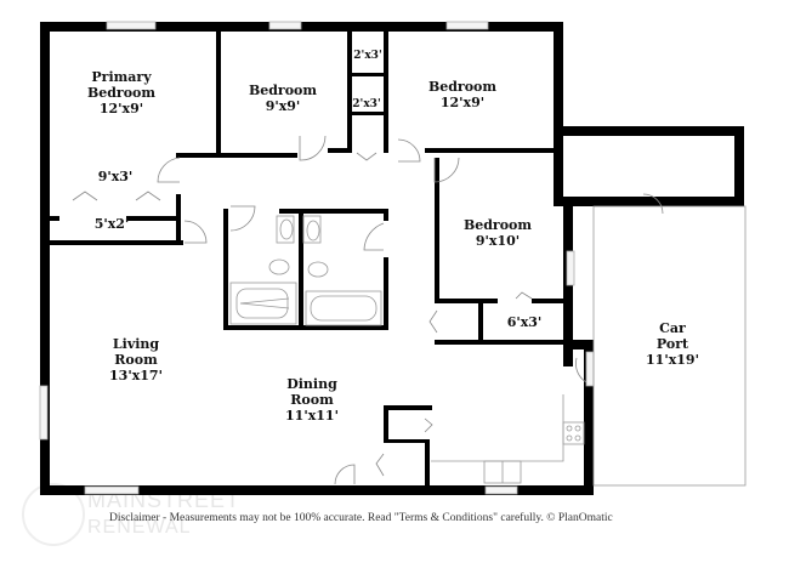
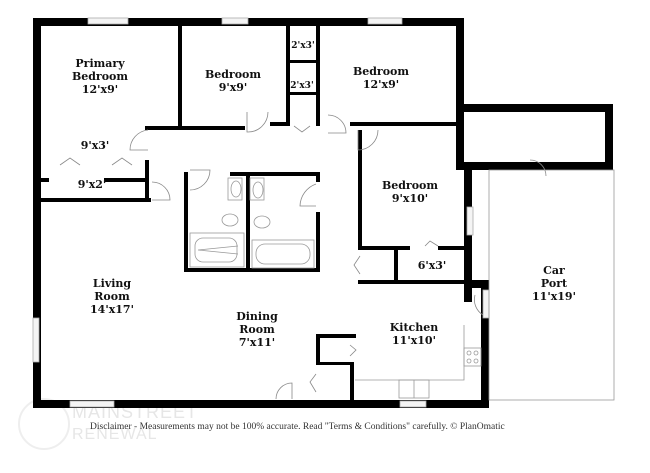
  MAINSTREET
  RENEWAL
  Primary
  Bedroom
  12'x9'
  9'x3'
- 5'x2'
+ 9'x2'
  Bedroom
  9'x9'
  2'x3'
  2'x3'
  Bedroom
  12'x9'
  Bedroom
  9'x10'
  6'x3'
  Living
  Room
- 13'x17'
+ 14'x17'
  Dining
  Room
- 11'x11'
+ 7'x11'
+ Kitchen
+ 11'x10'
  Car
  Port
  11'x19'
  Disclaimer - Measurements may not be 100% accurate. Read "Terms & Conditions" carefully. © PlanOmatic
